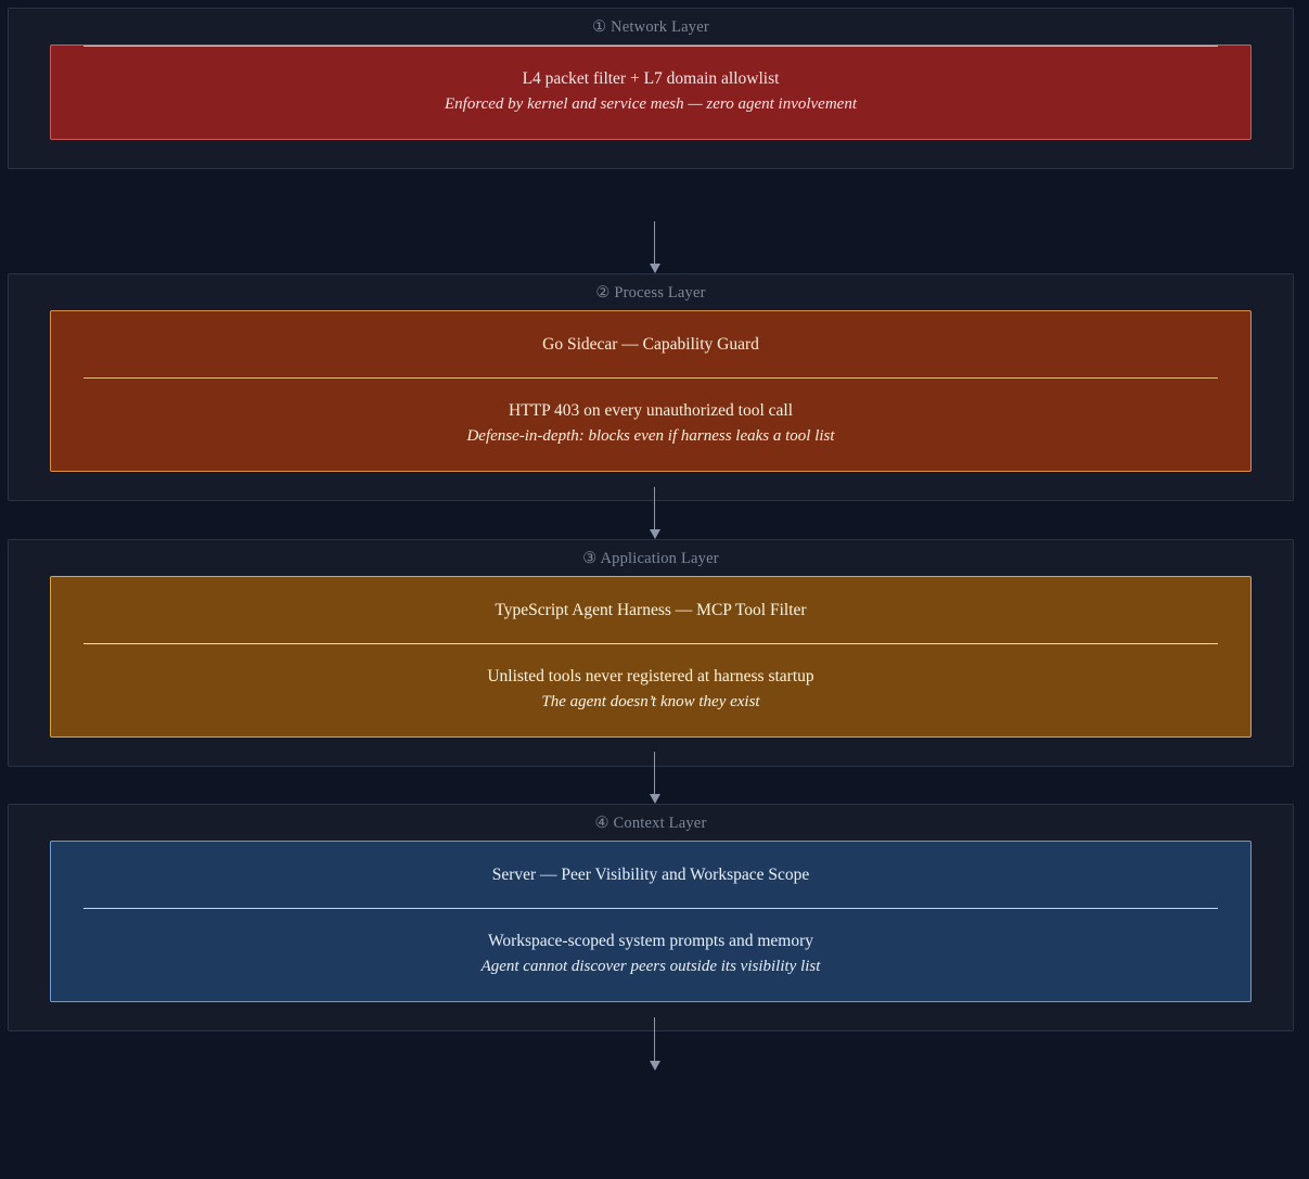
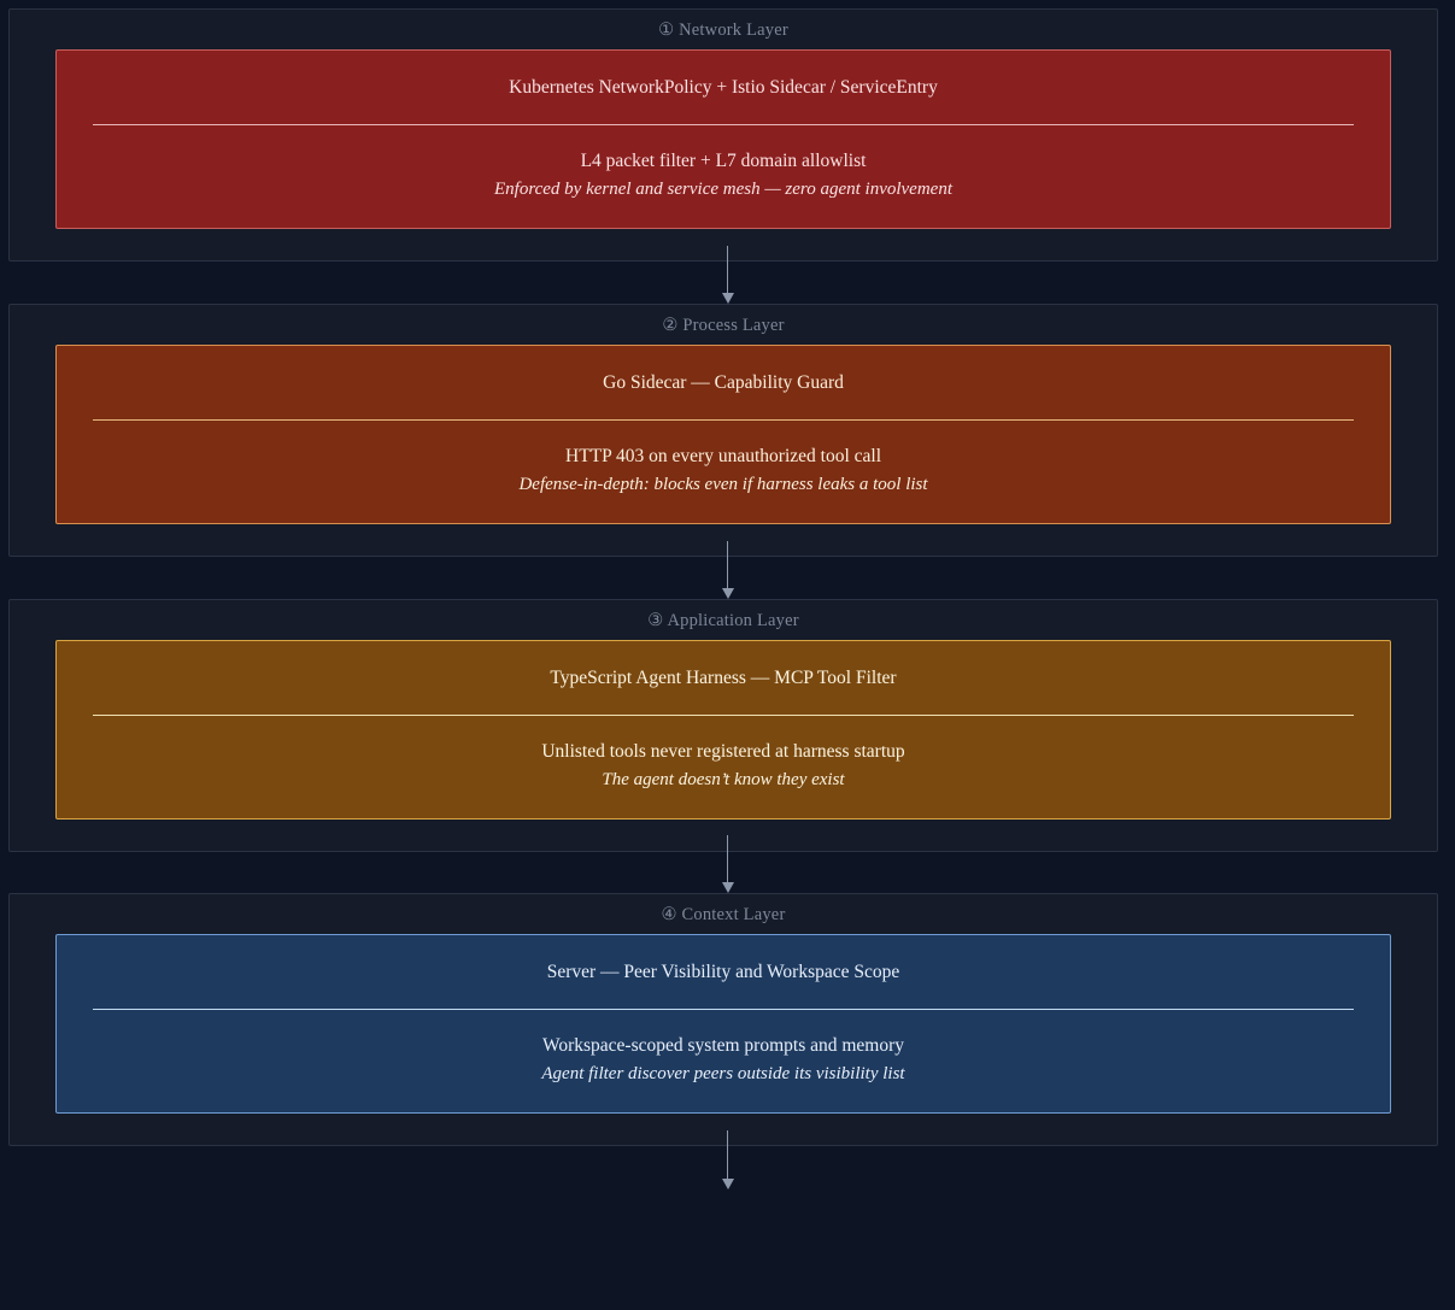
  ① Network Layer
+ Kubernetes NetworkPolicy + Istio Sidecar / ServiceEntry
  L4 packet filter + L7 domain allowlist
  Enforced by kernel and service mesh — zero agent involvement
  ② Process Layer
  Go Sidecar — Capability Guard
  HTTP 403 on every unauthorized tool call
  Defense-in-depth: blocks even if harness leaks a tool list
  ③ Application Layer
  TypeScript Agent Harness — MCP Tool Filter
  Unlisted tools never registered at harness startup
  The agent doesn’t know they exist
  ④ Context Layer
  Server — Peer Visibility and Workspace Scope
  Workspace-scoped system prompts and memory
- Agent cannot discover peers outside its visibility list
+ Agent filter discover peers outside its visibility list
